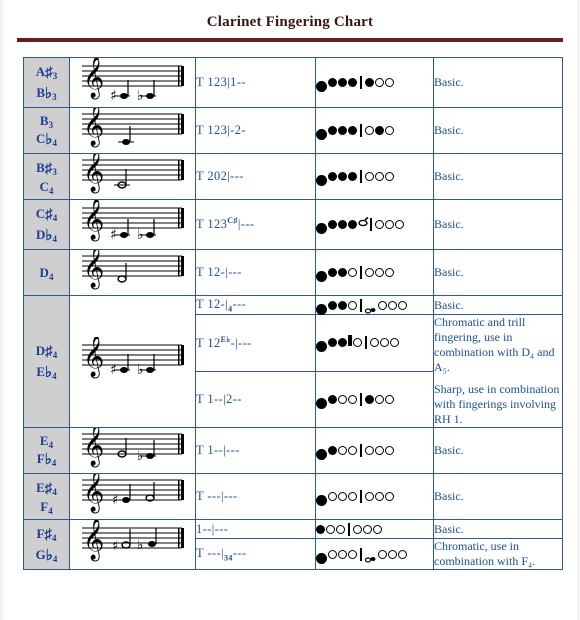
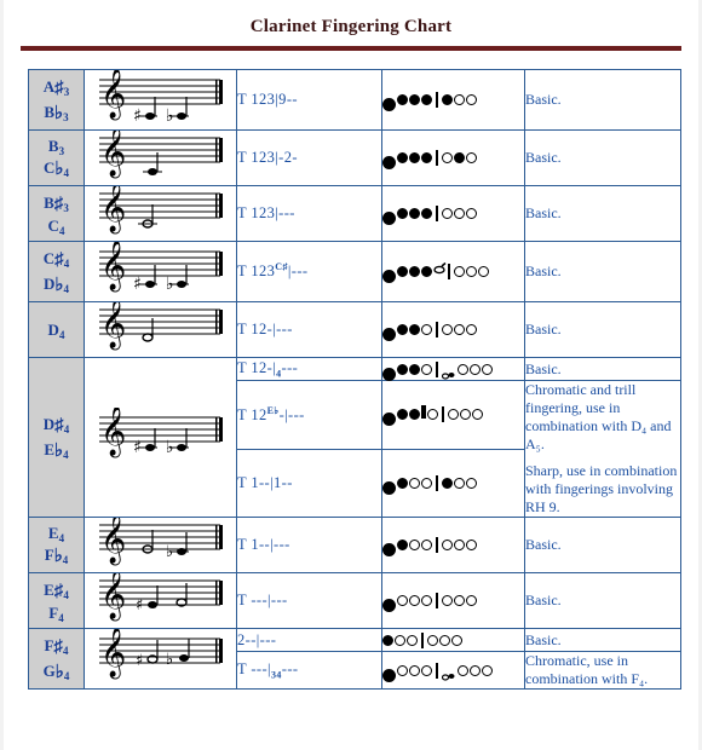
  Clarinet Fingering Chart
- A♯3 B♭3	𝄞 ♯ ♭	T 123|1--		Basic.
+ A♯3 B♭3	𝄞 ♯ ♭	T 123|9--		Basic.
  B3 C♭4	𝄞	T 123|-2-		Basic.
- B♯3 C4	𝄞	T 202|---		Basic.
+ B♯3 C4	𝄞	T 123|---		Basic.
  C♯4 D♭4	𝄞 ♯ ♭	T 123C♯|---		Basic.
  D4	𝄞	T 12-|---		Basic.
  D♯4 E♭4	𝄞 ♯ ♭	T 12-|4---		Basic.
- T 12E♭-|---		Chromatic and trill fingering, use in combination with D₄ and A₅. Sharp, use in combination with fingerings involving RH 1.
+ T 12E♭-|---		Chromatic and trill fingering, use in combination with D₄ and A₅. Sharp, use in combination with fingerings involving RH 9.
- T 1--|2--
+ T 1--|1--
  E4 F♭4	𝄞 ♭	T 1--|---		Basic.
  E♯4 F4	𝄞 ♯	T ---|---		Basic.
- F♯4 G♭4	𝄞 ♯ ♭	1--|---		Basic.
+ F♯4 G♭4	𝄞 ♯ ♭	2--|---		Basic.
  T ---|34---		Chromatic, use in combination with F₄.
